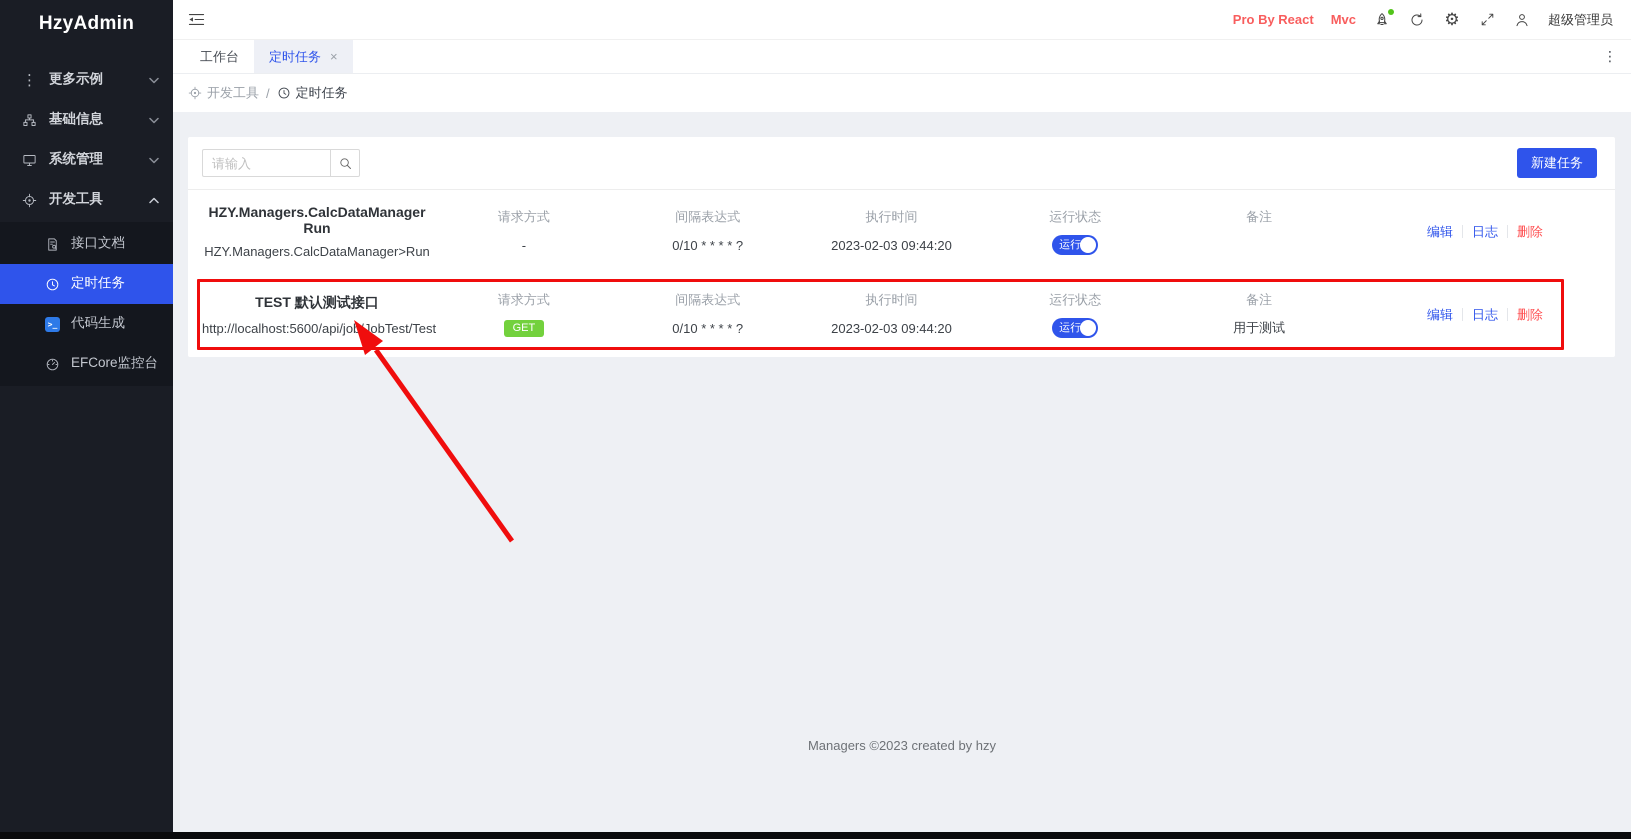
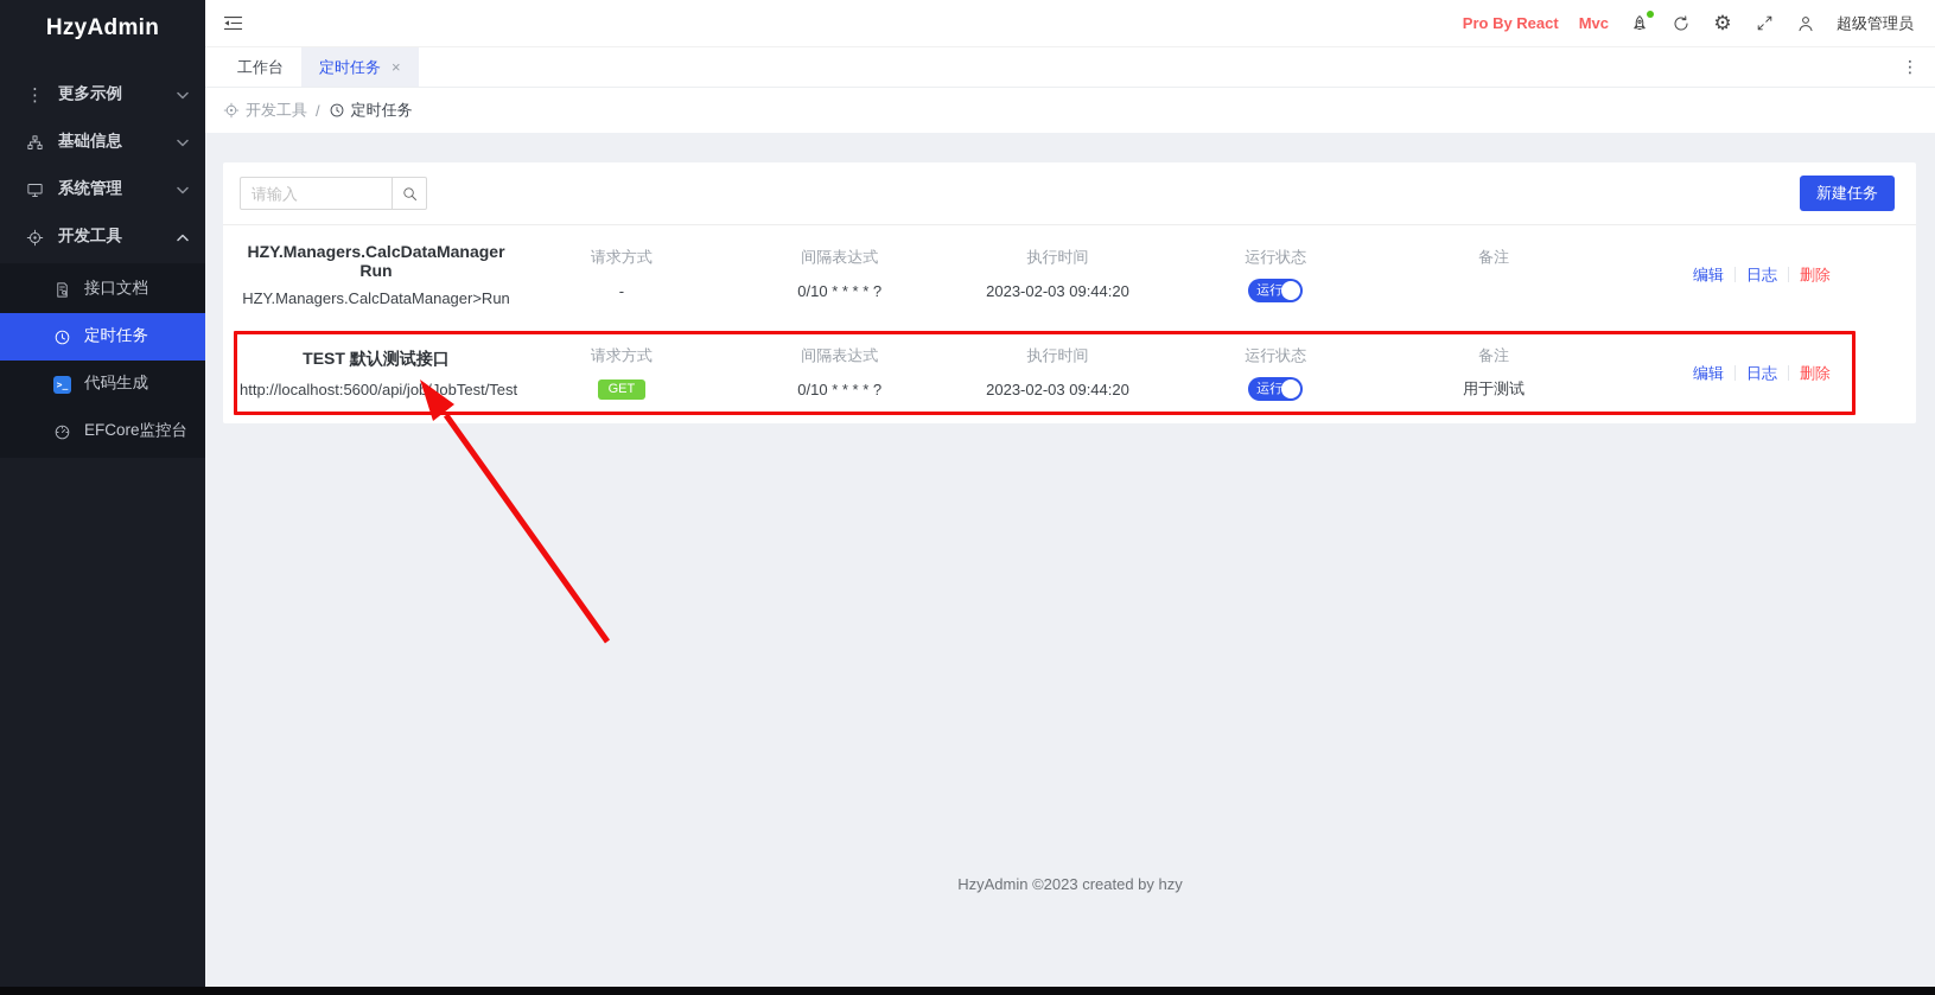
  HzyAdmin
  ⋮
  更多示例
  基础信息
  系统管理
  开发工具
  接口文档
  定时任务
  >_
  代码生成
  EFCore监控台
  Pro By React
  Mvc
  ⚙
  超级管理员
  工作台
  定时任务
  ×
  ⋮
  开发工具
  /
  定时任务
  请输入
  新建任务
  HZY.Managers.CalcDataManager Run
  HZY.Managers.CalcDataManager>Run
  请求方式
  -
  间隔表达式
  0/10 * * * * ?
  执行时间
  2023-02-03 09:44:20
  运行状态
  运行
  备注
  编辑
  日志
  删除
  TEST 默认测试接口
  http://localhost:5600/api/joJobTest/Tes
  请求方式
  GET
  间隔表达式
  0/10 * * * * ?
  执行时间
  2023-02-03 09:44:20
  运行状态
  运行
  备注
  用于测试
  编辑
  日志
  删除
- Managers ©2023 created by hzy
+ HzyAdmin ©2023 created by hzy
